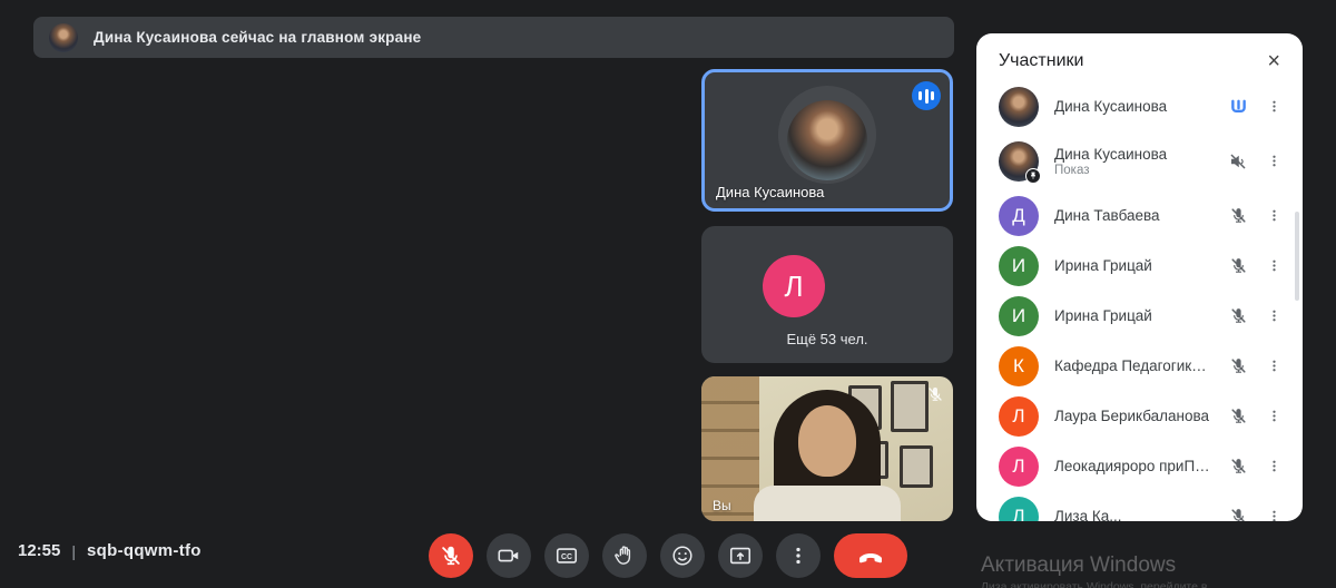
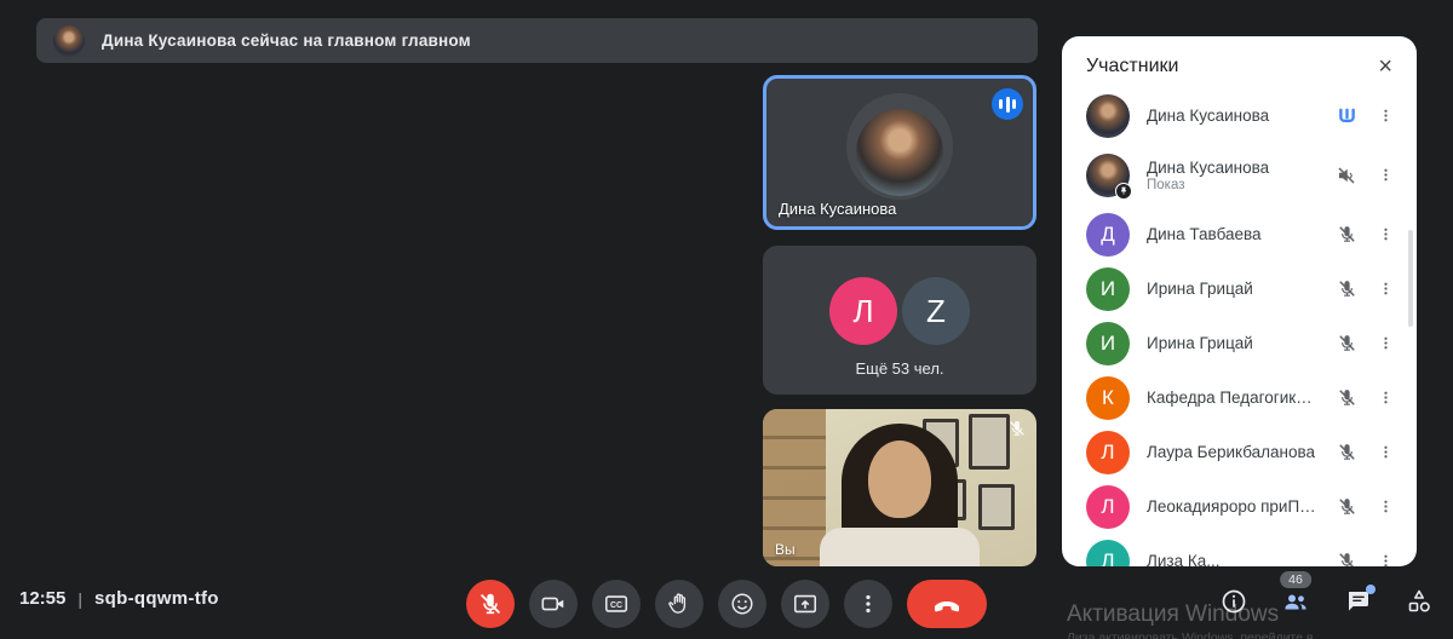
- Дина Кусаинова сейчас на главном экране
+ Дина Кусаинова сейчас на главном главном
  Дина Кусаинова
+ Z
  Л
  Ещё 53 чел.
  Вы
  Участники
  ×
  Дина Кусаинова
  Дина Кусаинова
  Показ
  Д
  Дина Тавбаева
  И
  Ирина Грицай
  И
  Ирина Грицай
  К
  Кафедра Педагогики и
  Л
  Лаура Берикбаланова
  Л
  Леокадияроро приПол
  Л
  Лиза Ка...
  12:55
  |
  sqb-qqwm-tfo
+ 46
  Активация Windows
  Лиза активировать Windows, перейдите в...
